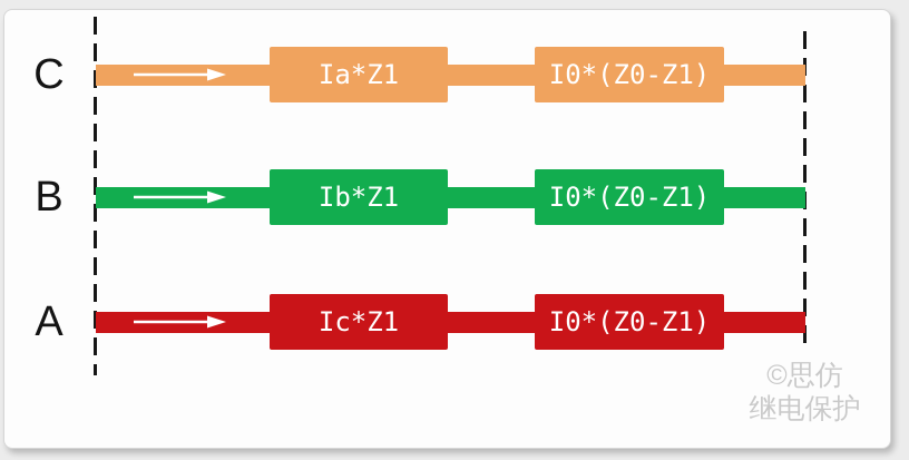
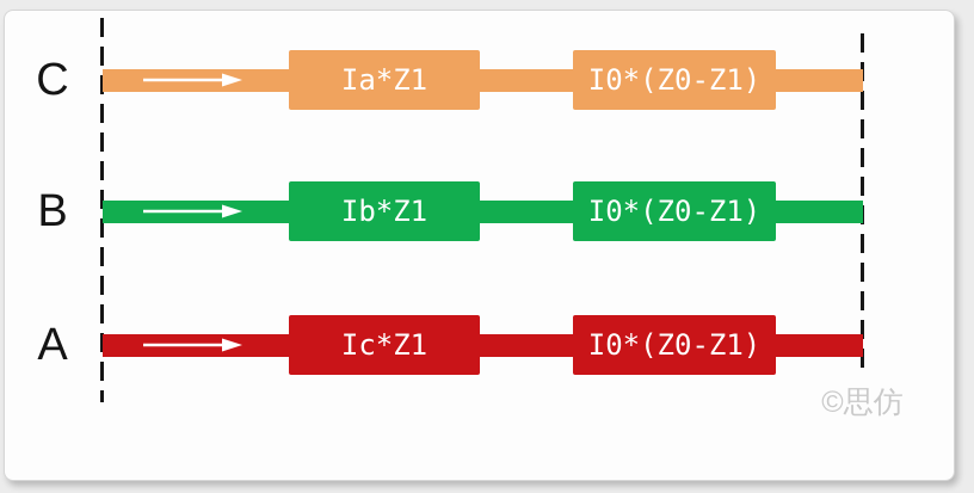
  C
  Ia*Z1
  I0*(Z0-Z1)
  B
  Ib*Z1
  I0*(Z0-Z1)
  A
  Ic*Z1
  I0*(Z0-Z1)
  ©思仿
- 继电保护
